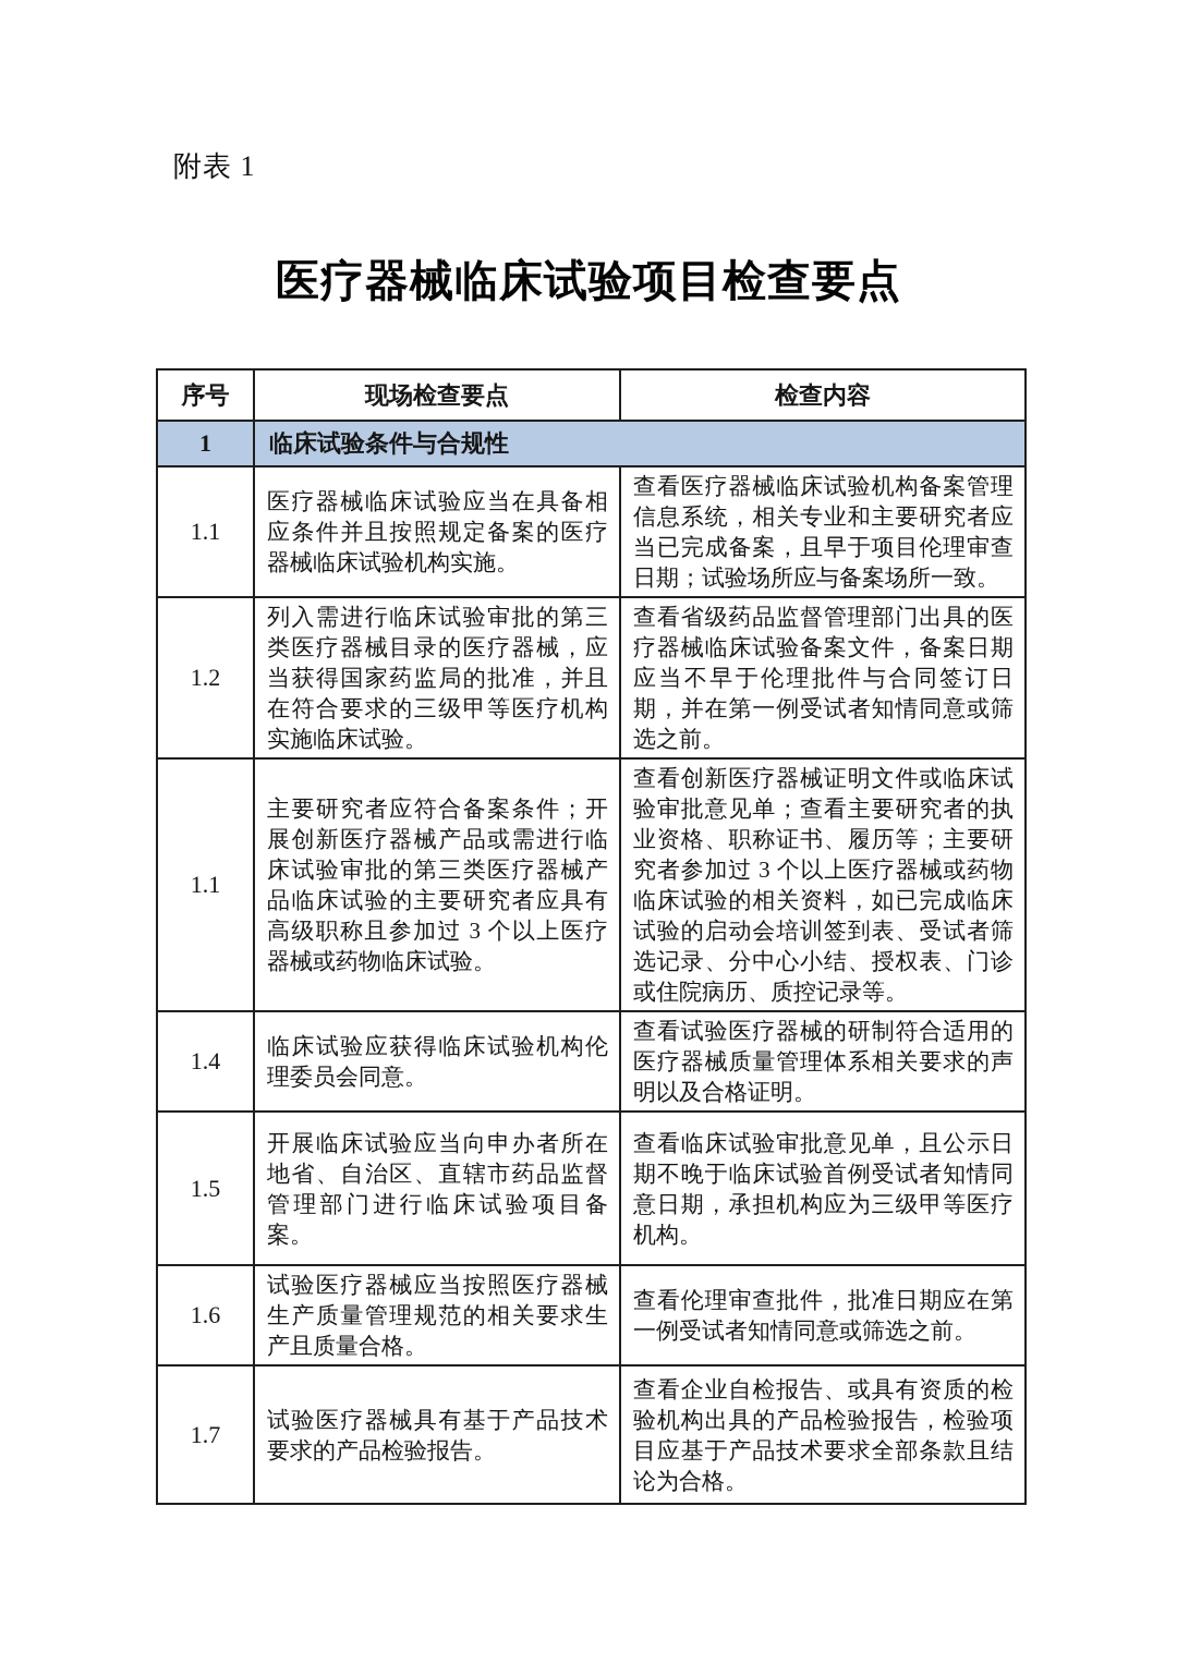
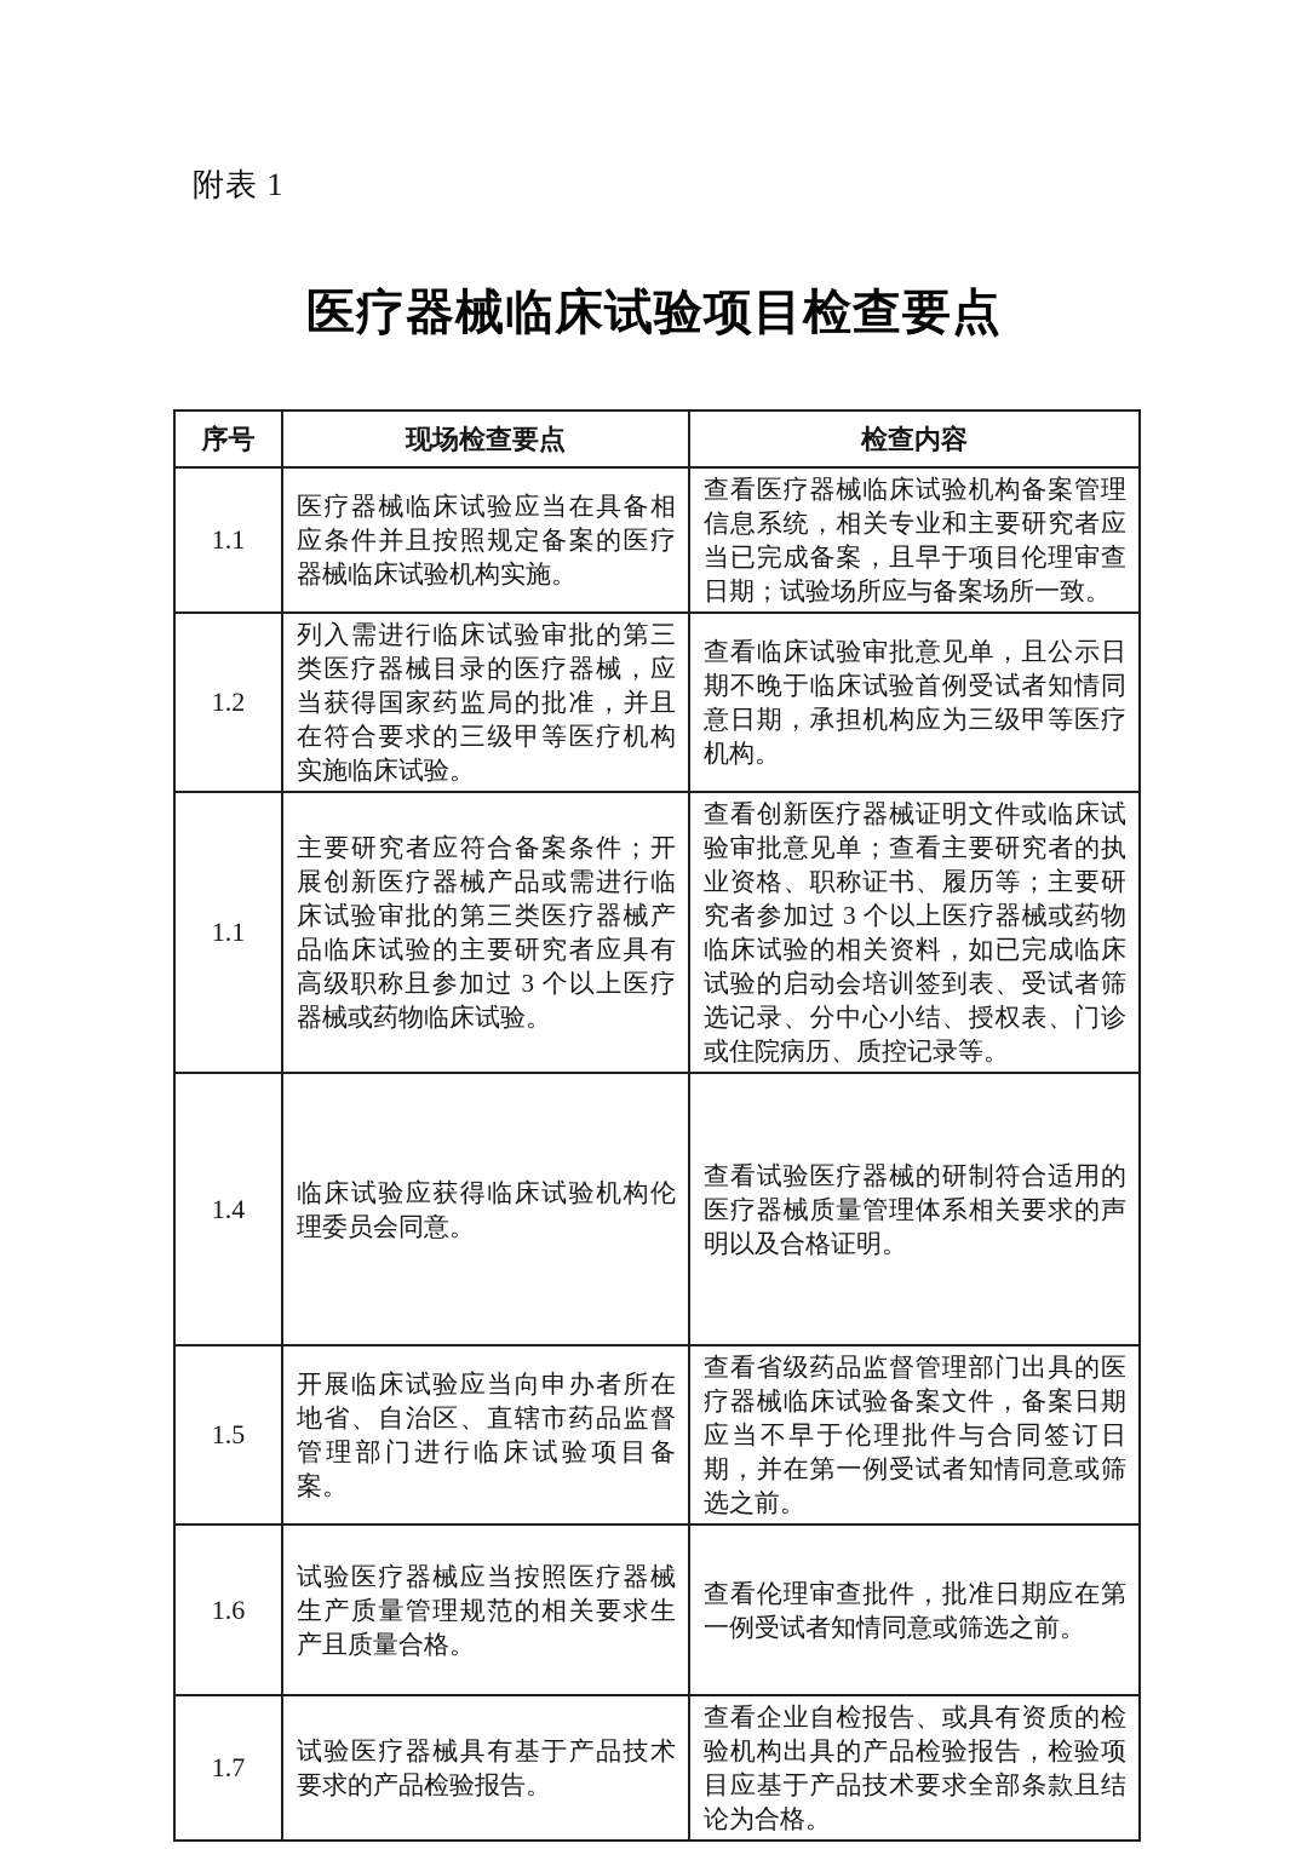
  附表 1
  医疗器械临床试验项目检查要点
  序号	现场检查要点	检查内容
- 1	临床试验条件与合规性
  1.1	医疗器械临床试验应当在具备相应条件并且按照规定备案的医疗器械临床试验机构实施。	查看医疗器械临床试验机构备案管理信息系统，相关专业和主要研究者应当已完成备案，且早于项目伦理审查日期；试验场所应与备案场所一致。
- 1.2	列入需进行临床试验审批的第三类医疗器械目录的医疗器械，应当获得国家药监局的批准，并且在符合要求的三级甲等医疗机构实施临床试验。	查看省级药品监督管理部门出具的医疗器械临床试验备案文件，备案日期应当不早于伦理批件与合同签订日期，并在第一例受试者知情同意或筛选之前。
+ 1.2	列入需进行临床试验审批的第三类医疗器械目录的医疗器械，应当获得国家药监局的批准，并且在符合要求的三级甲等医疗机构实施临床试验。	查看临床试验审批意见单，且公示日期不晚于临床试验首例受试者知情同意日期，承担机构应为三级甲等医疗机构。
  1.1	主要研究者应符合备案条件；开展创新医疗器械产品或需进行临床试验审批的第三类医疗器械产品临床试验的主要研究者应具有高级职称且参加过 3 个以上医疗器械或药物临床试验。	查看创新医疗器械证明文件或临床试验审批意见单；查看主要研究者的执业资格、职称证书、履历等；主要研究者参加过 3 个以上医疗器械或药物临床试验的相关资料，如已完成临床试验的启动会培训签到表、受试者筛选记录、分中心小结、授权表、门诊或住院病历、质控记录等。
  1.4	临床试验应获得临床试验机构伦理委员会同意。	查看试验医疗器械的研制符合适用的医疗器械质量管理体系相关要求的声明以及合格证明。
- 1.5	开展临床试验应当向申办者所在地省、自治区、直辖市药品监督管理部门进行临床试验项目备案。	查看临床试验审批意见单，且公示日期不晚于临床试验首例受试者知情同意日期，承担机构应为三级甲等医疗机构。
+ 1.5	开展临床试验应当向申办者所在地省、自治区、直辖市药品监督管理部门进行临床试验项目备案。	查看省级药品监督管理部门出具的医疗器械临床试验备案文件，备案日期应当不早于伦理批件与合同签订日期，并在第一例受试者知情同意或筛选之前。
  1.6	试验医疗器械应当按照医疗器械生产质量管理规范的相关要求生产且质量合格。	查看伦理审查批件，批准日期应在第一例受试者知情同意或筛选之前。
  1.7	试验医疗器械具有基于产品技术要求的产品检验报告。	查看企业自检报告、或具有资质的检验机构出具的产品检验报告，检验项目应基于产品技术要求全部条款且结论为合格。
